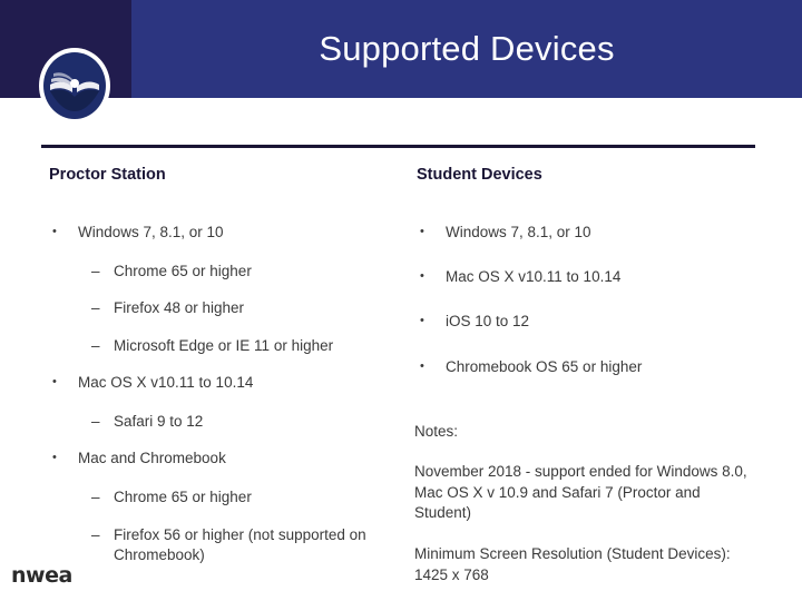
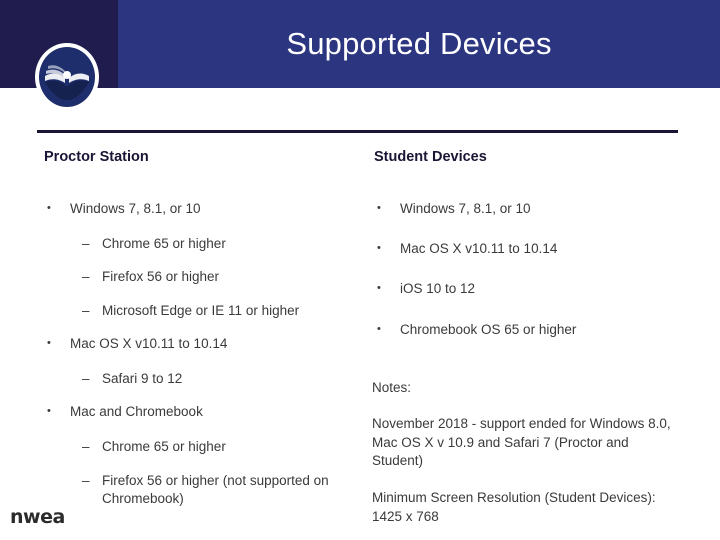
  Supported Devices
  Proctor Station
  •
  Windows 7, 8.1, or 10
  –
  Chrome 65 or higher
  –
- Firefox 48 or higher
+ Firefox 56 or higher
  –
  Microsoft Edge or IE 11 or higher
  •
  Mac OS X v10.11 to 10.14
  –
  Safari 9 to 12
  •
  Mac and Chromebook
  –
  Chrome 65 or higher
  –
  Firefox 56 or higher (not supported on Chromebook)
  Student Devices
  •
  Windows 7, 8.1, or 10
  •
  Mac OS X v10.11 to 10.14
  •
  iOS 10 to 12
  •
  Chromebook OS 65 or higher
  Notes:
  November 2018 - support ended for Windows 8.0, Mac OS X v 10.9 and Safari 7 (Proctor and Student)
  Minimum Screen Resolution (Student Devices): 1425 x 768
  nwea
